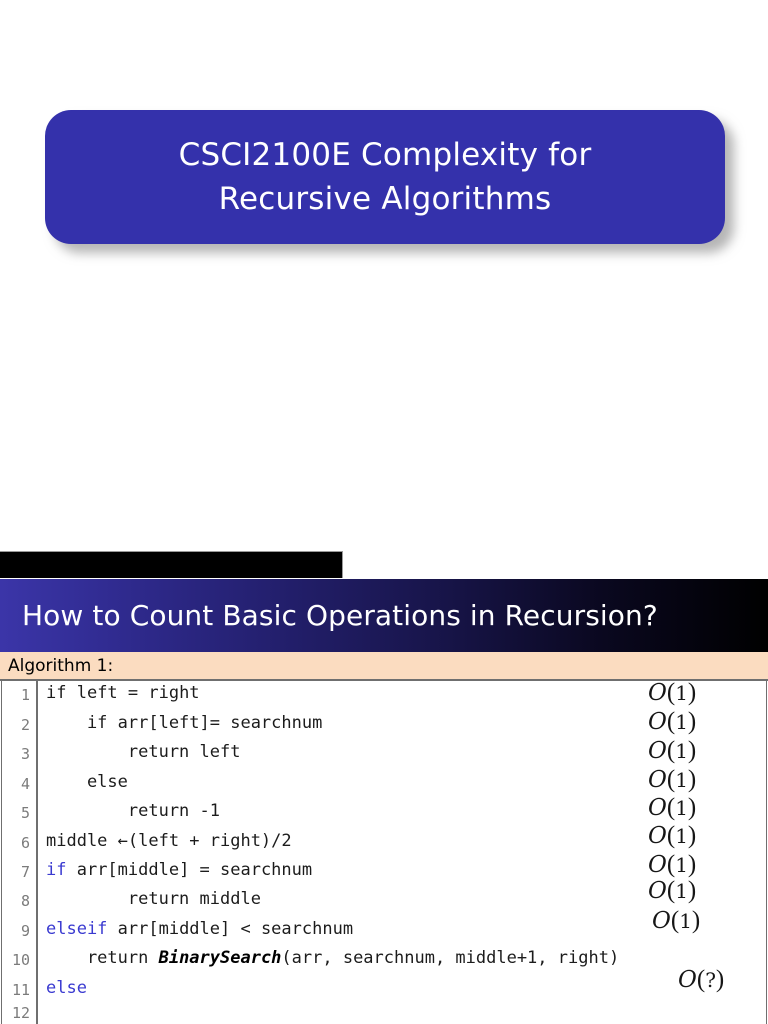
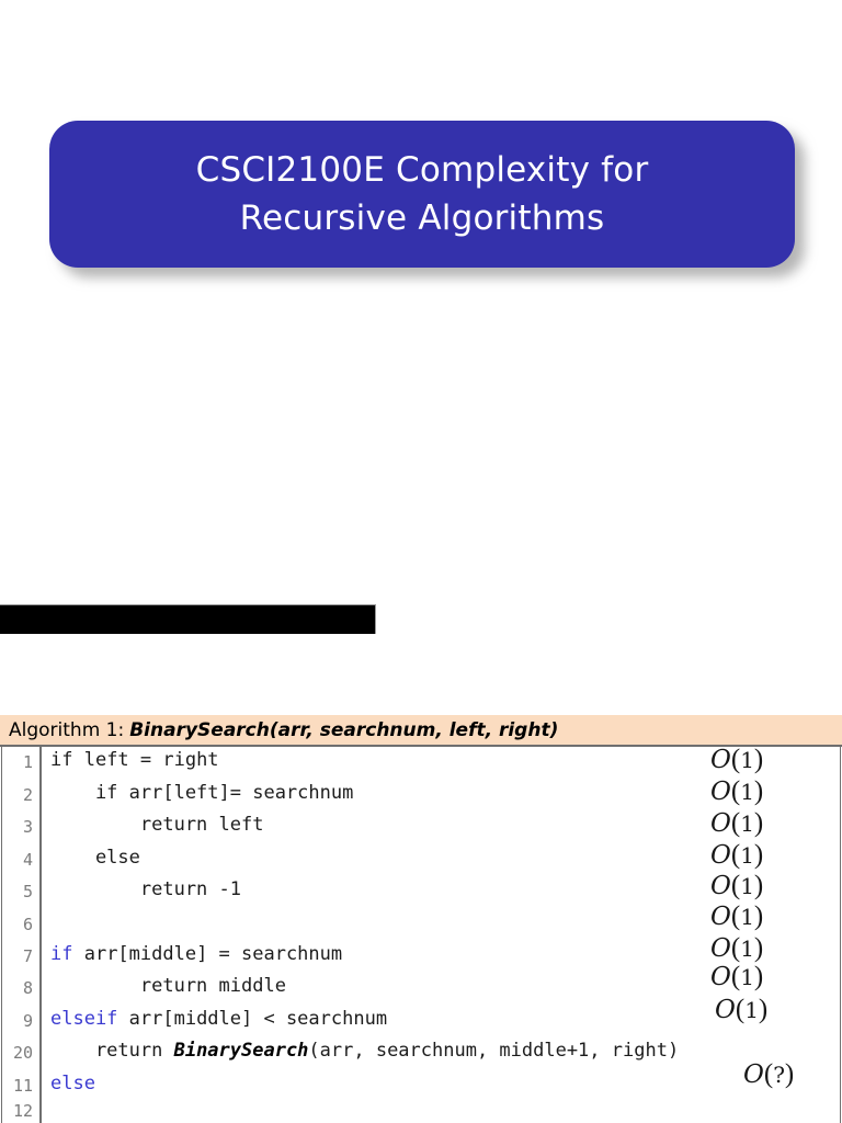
  CSCI2100E Complexity for
  Recursive Algorithms
- How to Count Basic Operations in Recursion?
  Algorithm 1:
+ BinarySearch(arr, searchnum, left, right)
  1
  if left = right
  O(1)
  2
  if arr[left]= searchnum
  O(1)
  3
  return left
  O(1)
  4
  else
  O(1)
  5
  return -1
  O(1)
  6
- middle ←(left + right)/2
  O(1)
  7
  if arr[middle] = searchnum
  O(1)
  8
  return middle
  O(1)
  9
  elseif arr[middle] < searchnum
  O(1)
- 10
+ 20
  return BinarySearch(arr, searchnum, middle+1, right)
  11
  else
  O(?)
  12
